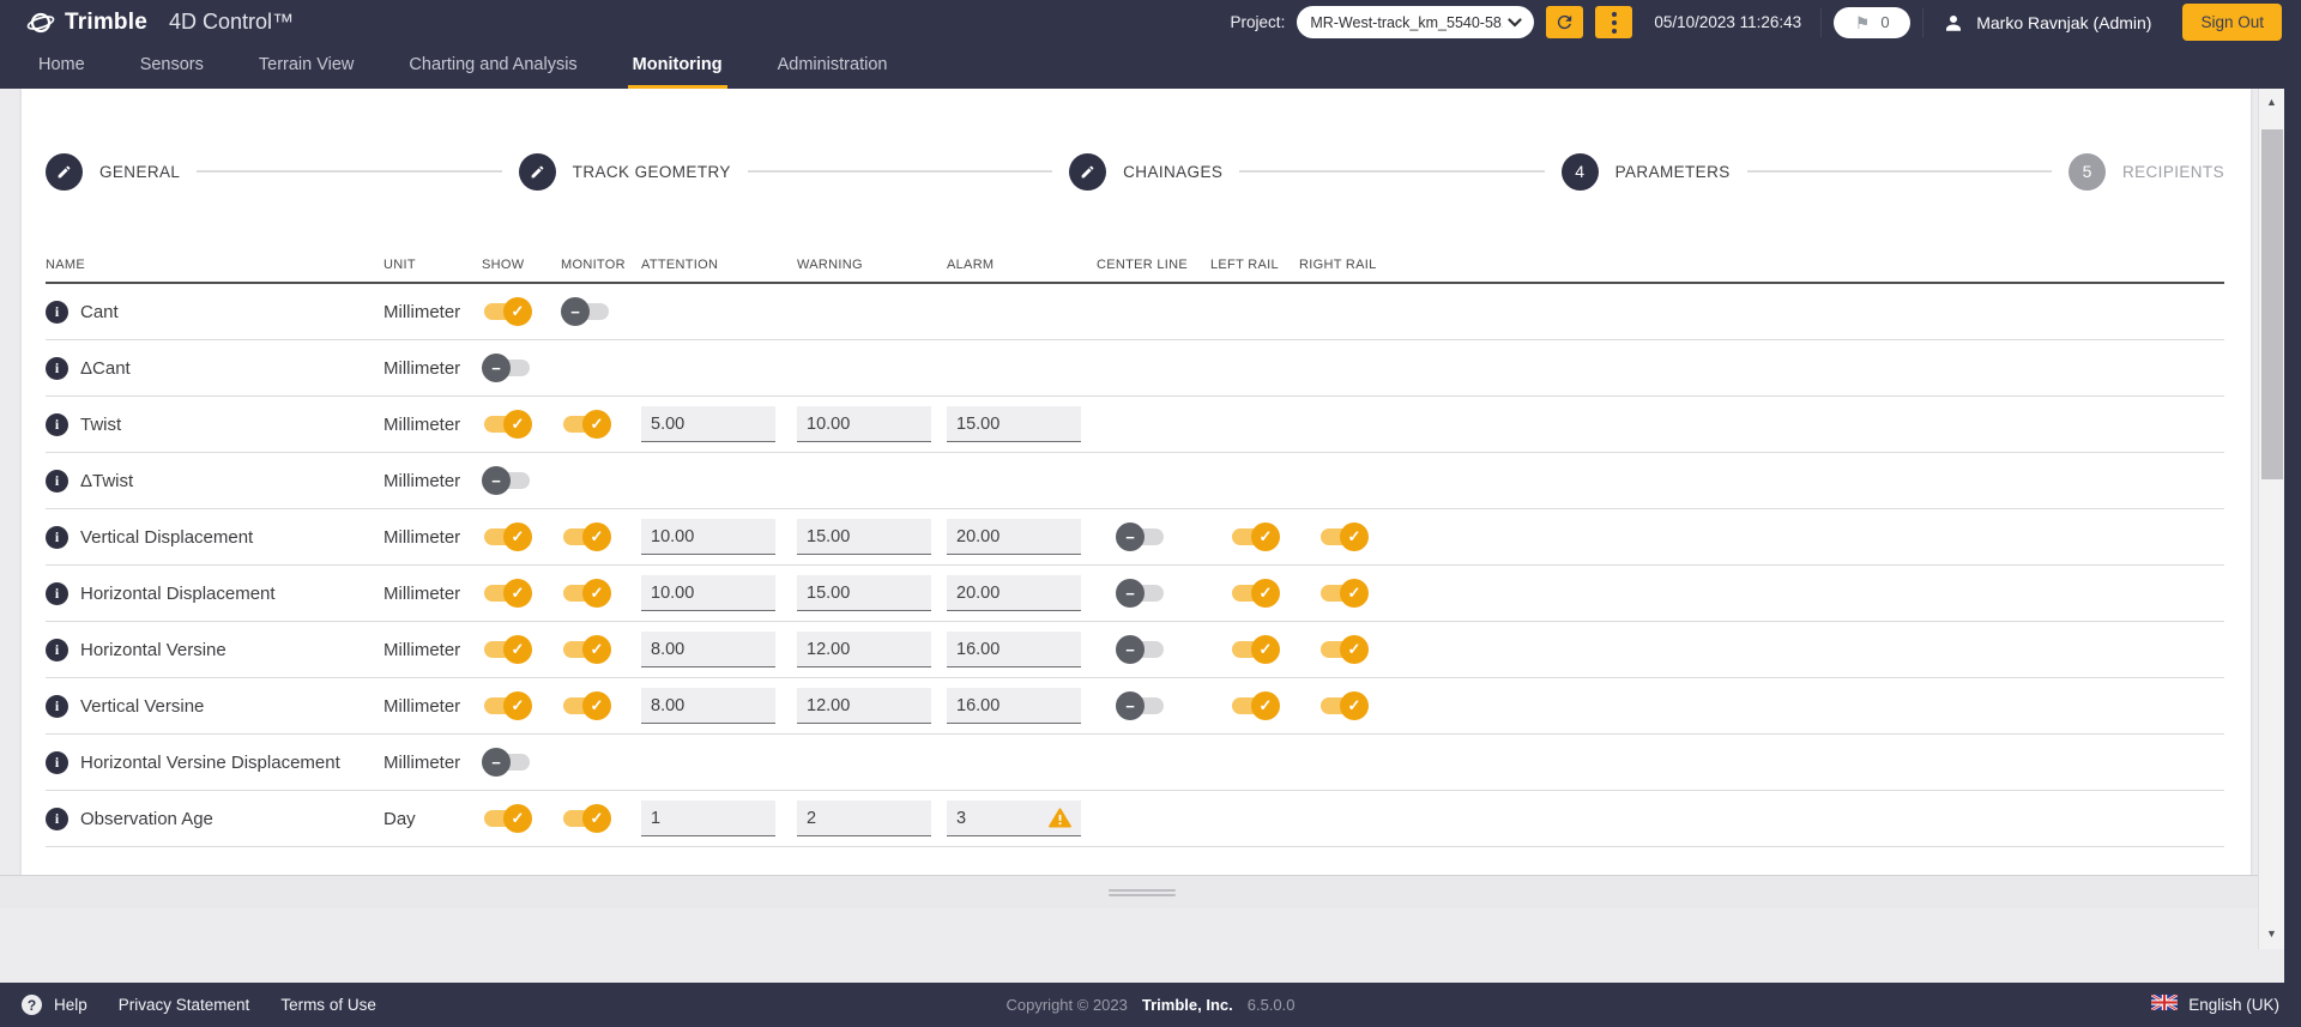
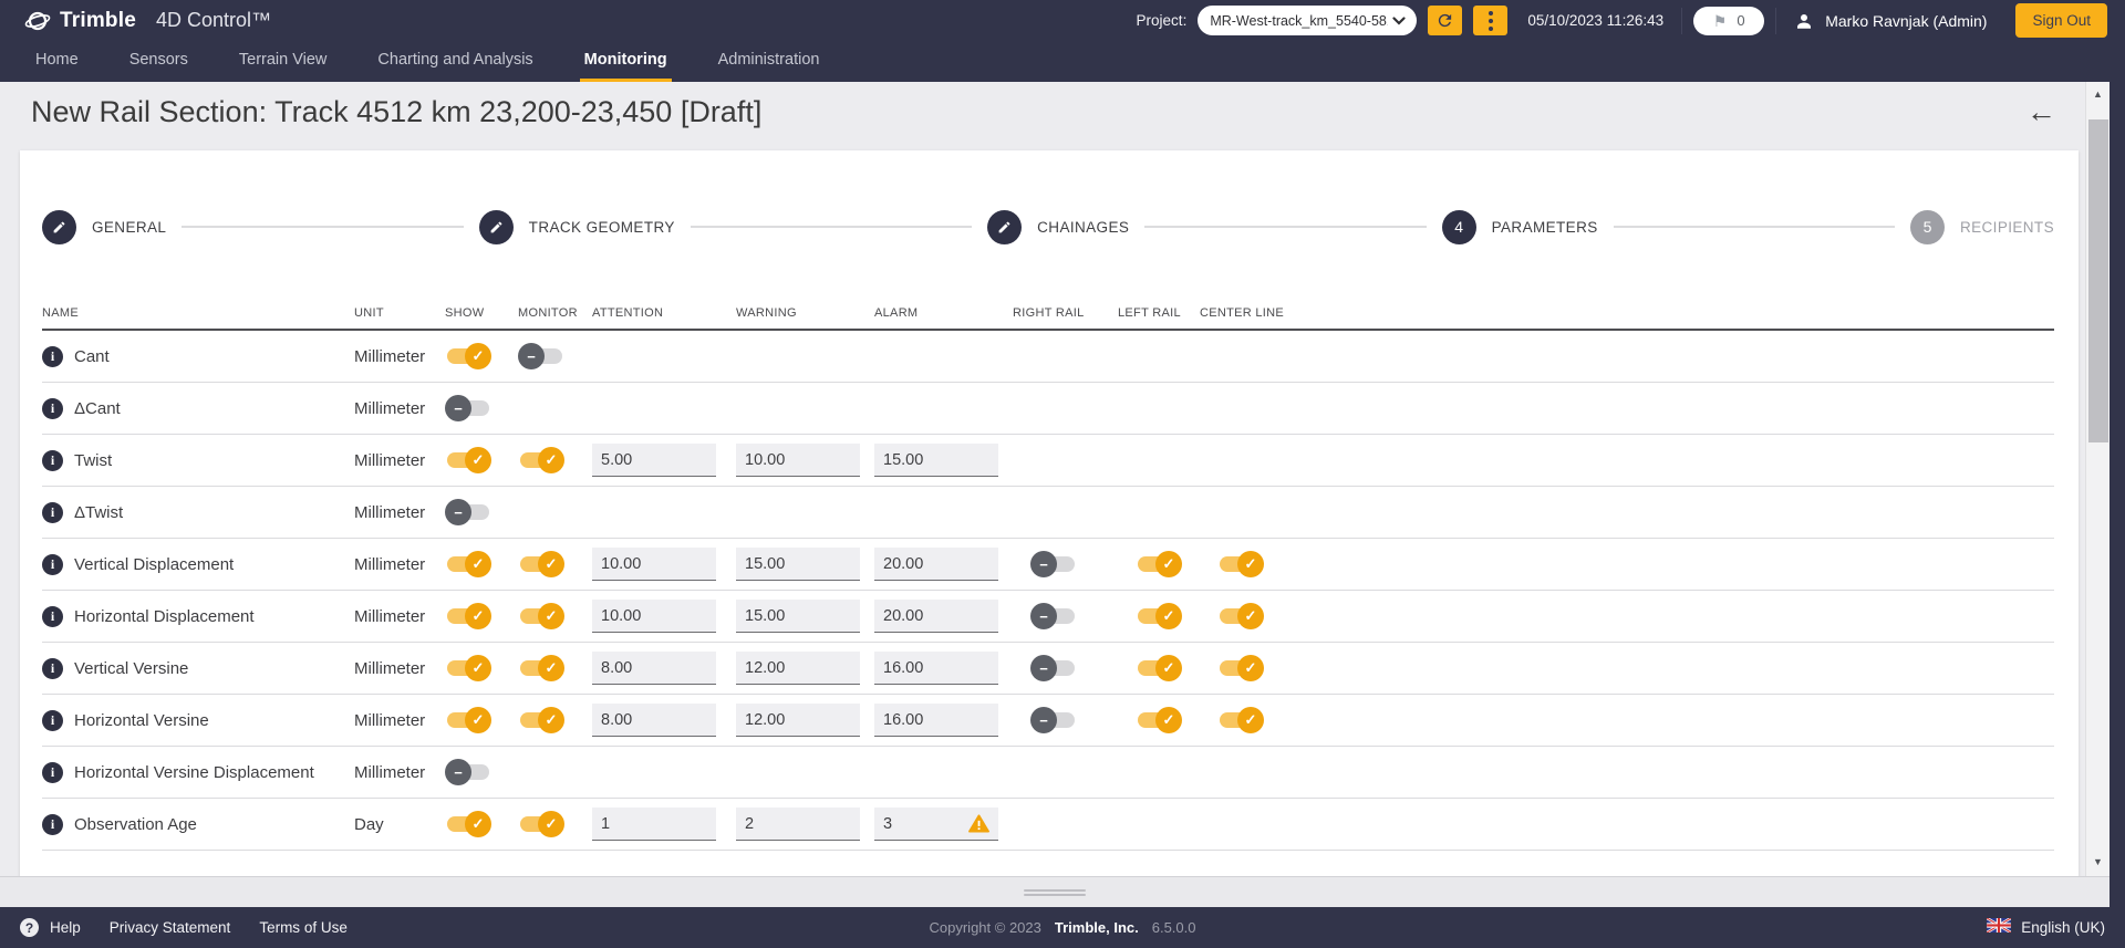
  Trimble
  4D Control™
  Project:
  MR-West-track_km_5540-58
  05/10/2023 11:26:43
  ⚑
  0
  Marko Ravnjak (Admin)
  Sign Out
  Home
  Sensors
  Terrain View
  Charting and Analysis
  Monitoring
  Administration
+ New Rail Section: Track 4512 km 23,200-23,450 [Draft]
+ ←
  GENERAL
  TRACK GEOMETRY
  CHAINAGES
  4
  PARAMETERS
  5
  RECIPIENTS
  NAME
  UNIT
  SHOW
  MONITOR
  ATTENTION
  WARNING
  ALARM
- CENTER LINE
+ RIGHT RAIL
  LEFT RAIL
- RIGHT RAIL
+ CENTER LINE
  i
  Cant
  Millimeter
  ✓
  −
  i
  ΔCant
  Millimeter
  −
  i
  Twist
  Millimeter
  ✓
  ✓
  5.00
  10.00
  15.00
  i
  ΔTwist
  Millimeter
  −
  i
  Vertical Displacement
  Millimeter
  ✓
  ✓
  10.00
  15.00
  20.00
  −
  ✓
  ✓
  i
  Horizontal Displacement
  Millimeter
  ✓
  ✓
  10.00
  15.00
  20.00
  −
  ✓
  ✓
  i
- Horizontal Versine
+ Vertical Versine
  Millimeter
  ✓
  ✓
  8.00
  12.00
  16.00
  −
  ✓
  ✓
  i
- Vertical Versine
+ Horizontal Versine
  Millimeter
  ✓
  ✓
  8.00
  12.00
  16.00
  −
  ✓
  ✓
  i
  Horizontal Versine Displacement
  Millimeter
  −
  i
  Observation Age
  Day
  ✓
  ✓
  1
  2
  3
  ▲
  ▼
  ?
  Help
  Privacy Statement
  Terms of Use
  Copyright © 2023
  Trimble, Inc.
  6.5.0.0
  English (UK)
